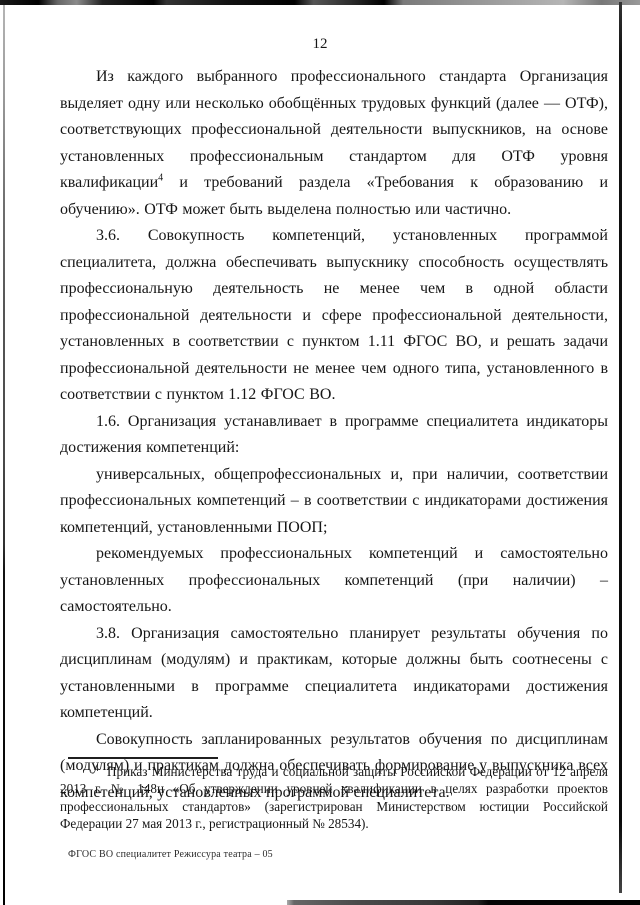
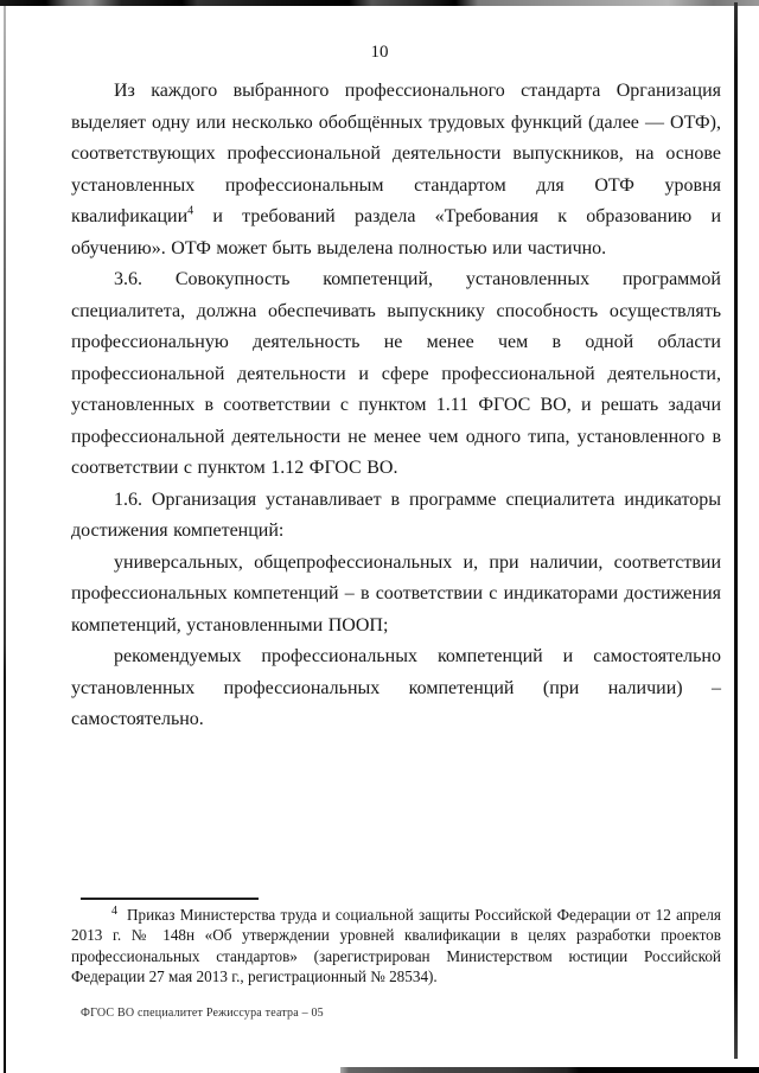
- 12
+ 10
  Из каждого выбранного профессионального стандарта Организация выделяет одну или несколько обобщённых трудовых функций (далее — ОТФ), соответствующих профессиональной деятельности выпускников, на основе установленных профессиональным стандартом для ОТФ уровня квалификации4 и требований раздела «Требования к образованию и обучению». ОТФ может быть выделена полностью или частично.
  3.6. Совокупность компетенций, установленных программой специалитета, должна обеспечивать выпускнику способность осуществлять профессиональную деятельность не менее чем в одной области профессиональной деятельности и сфере профессиональной деятельности, установленных в соответствии с пунктом 1.11 ФГОС ВО, и решать задачи профессиональной деятельности не менее чем одного типа, установленного в соответствии с пунктом 1.12 ФГОС ВО.
  1.6. Организация устанавливает в программе специалитета индикаторы достижения компетенций:
  универсальных, общепрофессиональных и, при наличии, соответствии профессиональных компетенций – в соответствии с индикаторами достижения компетенций, установленными ПООП;
  рекомендуемых профессиональных компетенций и самостоятельно установленных профессиональных компетенций (при наличии) – самостоятельно.
- 3.8. Организация самостоятельно планирует результаты обучения по дисциплинам (модулям) и практикам, которые должны быть соотнесены с установленными в программе специалитета индикаторами достижения компетенций.
- Совокупность запланированных результатов обучения по дисциплинам (модулям) и практикам должна обеспечивать формирование у выпускника всех компетенций, установленных программой специалитета.
  4 Приказ Министерства труда и социальной защиты Российской Федерации от 12 апреля 2013 г. № 148н «Об утверждении уровней квалификации в целях разработки проектов профессиональных стандартов» (зарегистрирован Министерством юстиции Российской Федерации 27 мая 2013 г., регистрационный № 28534).
  ФГОС ВО специалитет Режиссура театра – 05
